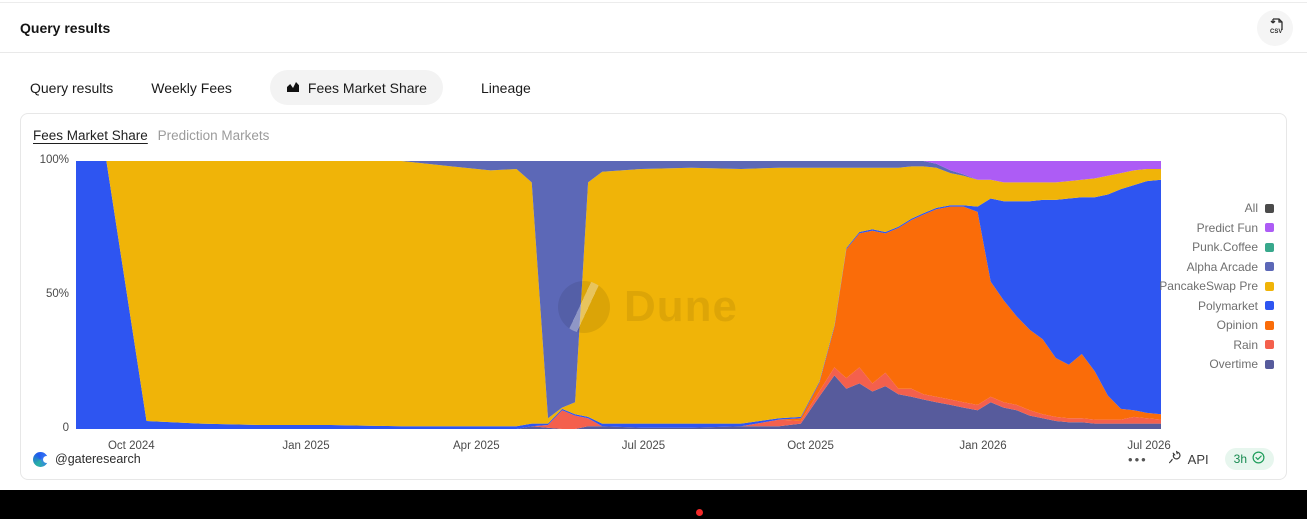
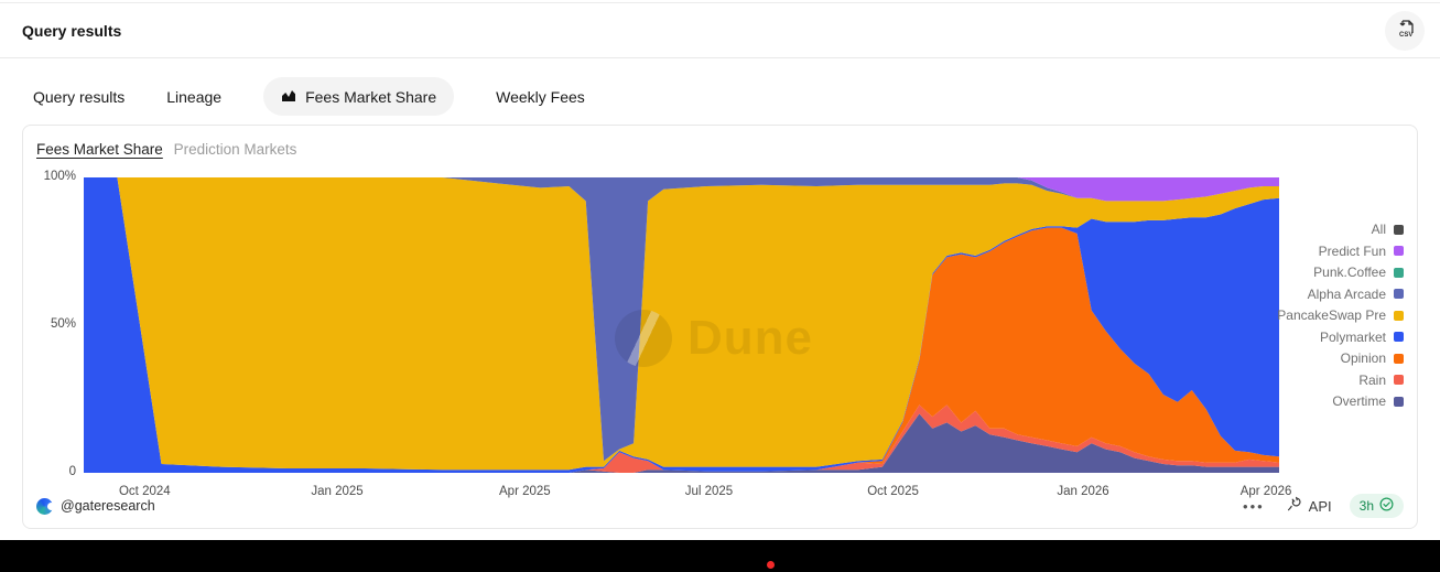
  Query results
  Query results
- Weekly Fees
+ Lineage
  Fees Market Share
- Lineage
+ Weekly Fees
  Fees Market Share Prediction Markets
  100%
  50%
  0
  Oct 2024
  Jan 2025
  Apr 2025
  Jul 2025
  Oct 2025
  Jan 2026
- Jul 2026
+ Apr 2026
  All
  Predict Fun
  Punk.Coffee
  Alpha Arcade
  PancakeSwap Pre
  Polymarket
  Opinion
  Rain
  Overtime
  @gateresearch
  •••
  API
  3h
